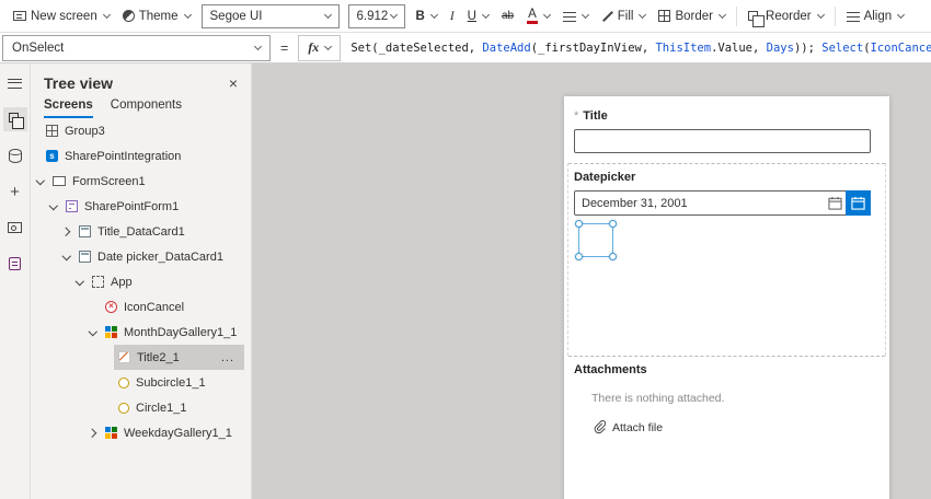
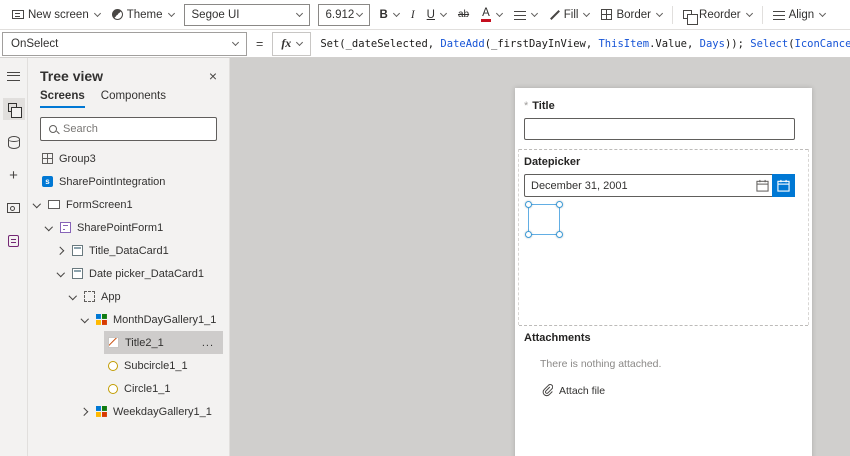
  New screen
  Theme
  Segoe UI
  6.912
  B
  I
  U
  ab
  A
  Fill
  Border
  Reorder
  Align
  OnSelect
  =
  fx
  Set(_dateSelected, DateAdd(_firstDayInView, ThisItem.Value, Days)); Select(IconCance
  Tree view
  ×
  Screens
  Components
+ Search
  Group3
  SharePointIntegration
  FormScreen1
  SharePointForm1
  Title_DataCard1
  Date picker_DataCard1
  App
- IconCancel
  MonthDayGallery1_1
  Title2_1
  ...
  Subcircle1_1
  Circle1_1
  WeekdayGallery1_1
  * Title
  Datepicker
  December 31, 2001
  Attachments
  There is nothing attached.
  Attach file
